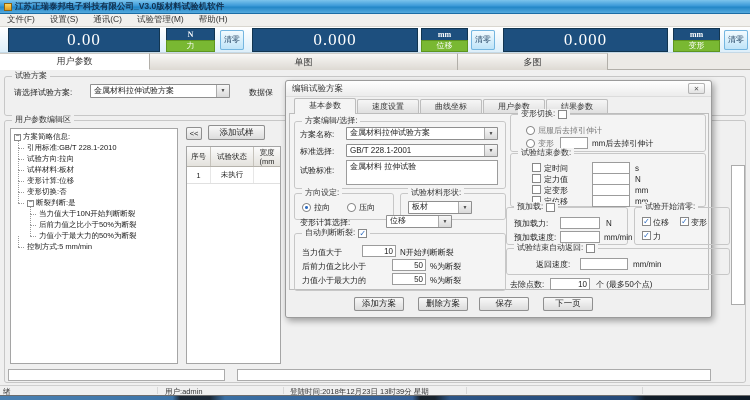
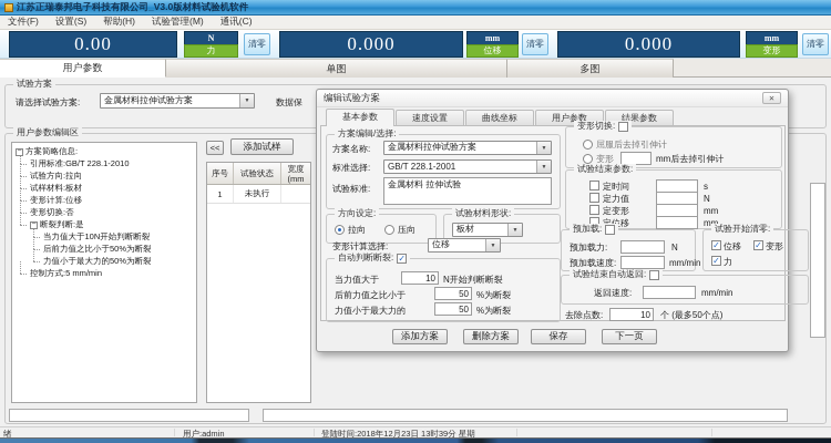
  江苏正瑞泰邦电子科技有限公司_V3.0版材料试验机软件
  文件(F)
  设置(S)
- 通讯(C)
+ 帮助(H)
  试验管理(M)
- 帮助(H)
+ 通讯(C)
  0.00
  N
  力
  清零
  0.000
  mm
  位移
  清零
  0.000
  mm
  变形
  清零
  用户参数
  单图
  多图
  试验方案
  请选择试验方案:
  金属材料拉伸试验方案
  数据保
  用户参数编辑区
  方案简略信息:
  引用标准:GB/T 228.1-2010
  试验方向:拉向
  试样材料:板材
  变形计算:位移
  变形切换:否
  断裂判断:是
  当力值大于10N开始判断断裂
  后前力值之比小于50%为断裂
  力值小于最大力的50%为断裂
  控制方式:5 mm/min
  <<
  添加试样
  序号
  试验状态
  宽度 (mm
  1
  未执行
  编辑试验方案
  基本参数
  速度设置
  曲线坐标
  用户参数
  结果参数
  方案编辑/选择:
  方案名称:
  金属材料拉伸试验方案
  标准选择:
  GB/T 228.1-2001
  试验标准:
  金属材料 拉伸试验
  方向设定:
  拉向
  压向
  试验材料形状:
  板材
  变形计算选择:
  位移
  自动判断断裂:
  当力值大于
  10
  N开始判断断裂
  后前力值之比小于
  50
  %为断裂
  力值小于最大力的
  50
  %为断裂
  变形切换:
  屈服后去掉引伸计
  变形
  mm后去掉引伸计
  试验结束参数:
  定时间
  s
  定力值
  N
  定变形
  mm
  预加载:
  预加载力:
  N
  预加载速度:
  mm/min
  试验开始清零:
  位移
  变形
  力
  试验结束自动返回:
  返回速度:
  mm/min
  去除点数:
  10
  个 (最多50个点)
  添加方案
  删除方案
  保存
  下一页
  绪
  用户:admin
  登陆时间:2018年12月23日 13时39分 星期
